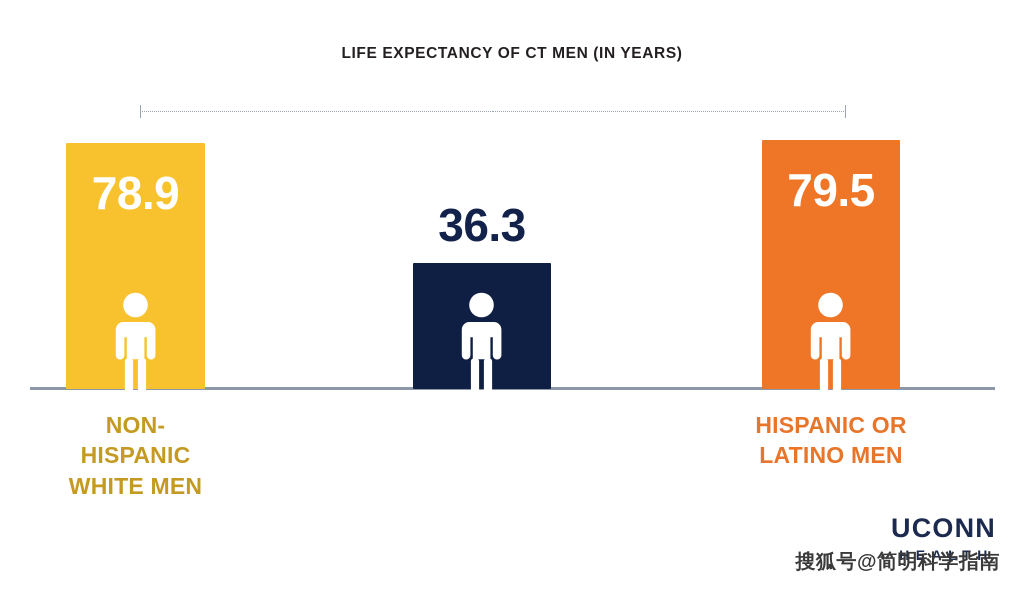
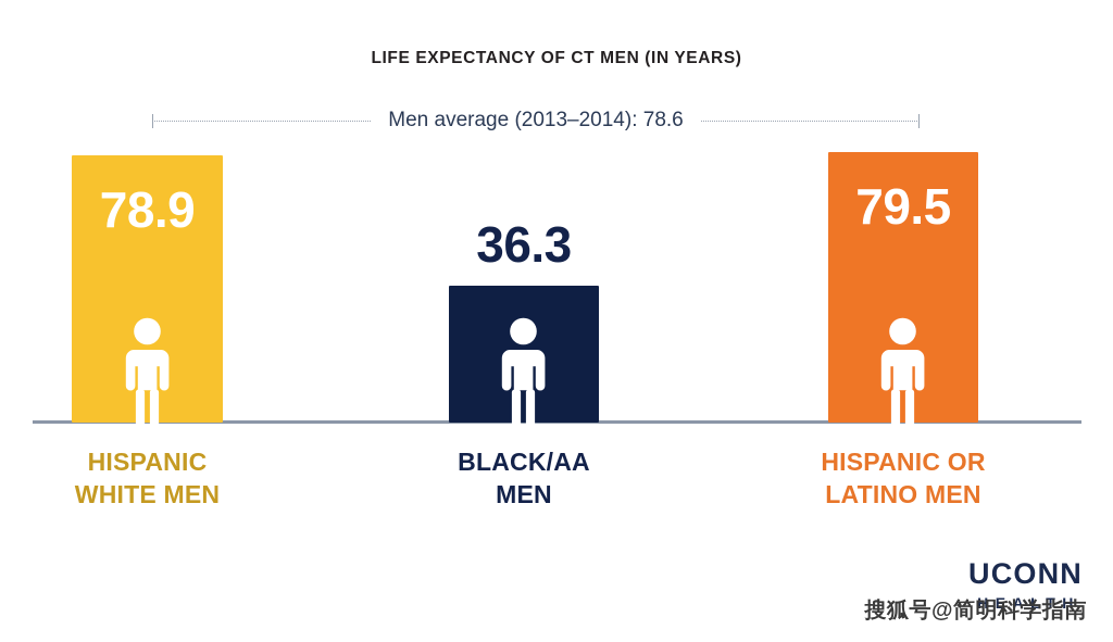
  LIFE EXPECTANCY OF CT MEN (IN YEARS)
+ Men average (2013–2014): 78.6
  78.9
- NON-
  HISPANIC
  WHITE MEN
  36.3
+ BLACK/AA
+ MEN
  79.5
  HISPANIC OR
  LATINO MEN
  UCONN
  HEALTH
  搜狐号@简明科学指南
